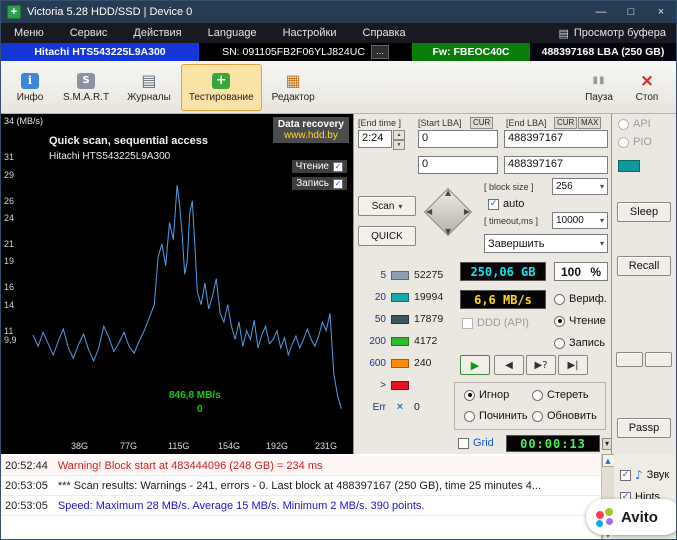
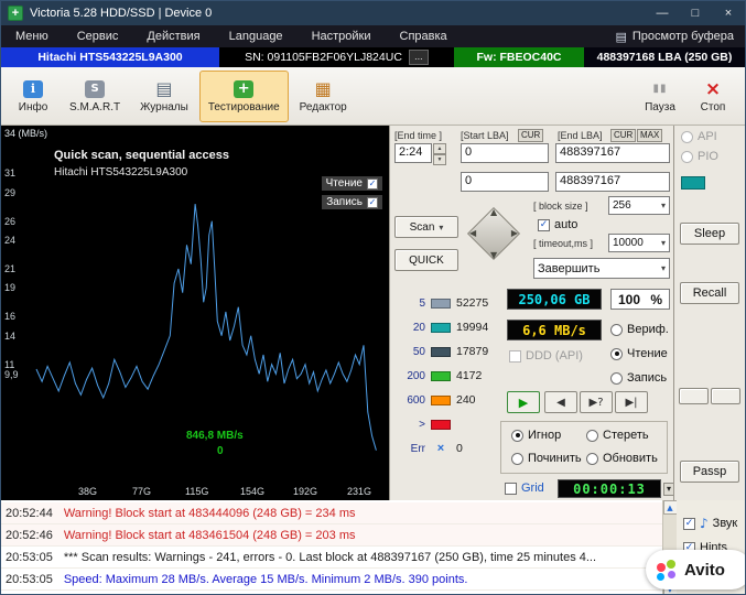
  +
  Victoria 5.28 HDD/SSD | Device 0
  —
  □
  ×
  Меню
  Сервис
  Действия
  Language
  Настройки
  Справка
  ▤
  Просмотр буфера
  Hitachi HTS543225L9A300
  SN: 091105FB2F06YLJ824UC
  ...
  Fw: FBEOC40C
  488397168 LBA (250 GB)
  i
  Инфо
  S
  S.M.A.R.T
  ▤
  Журналы
  +
  Тестирование
  ▦
  Редактор
  ▮▮
  Пауза
  ×
  Стоп
  34 (MB/s)
  Quick scan, sequential access
  Hitachi HTS543225L9A300
- Data recovery
- www.hdd.by
  Чтение
  ✓
  Запись
  ✓
  846,8 MB/s
  0
  31
  29
  26
  24
  21
  19
  16
  14
  11
  9,9
  38G
  77G
  115G
  154G
  192G
  231G
  [End time ]
  [Start LBA]
  CUR
  [End LBA]
  CUR
  MAX
  2:24
  0
  488397167
  0
  488397167
  Scan
  ▾
  QUICK
  ▲
  ▼
  ◀
  ▶
  [ block size ]
  256
  ▾
  ✓
  auto
  [ timeout,ms ]
  10000
  ▾
  Завершить
  ▾
  5
  52275
  20
  19994
  50
  17879
  200
  4172
  600
  240
  >
  Err
  ×
  0
  250,06 GB
  100
  %
  6,6 MB/s
  Вериф.
  Чтение
  Запись
  DDD (API)
  ▶
  ◀
  ▶?
  ▶|
  Игнор
  Стереть
  Починить
  Обновить
  Grid
  00:00:13
  ▾
  API
  PIO
  Sleep
  Recall
  Passp
  20:52:44
  Warning! Block start at 483444096 (248 GB) = 234 ms
+ 20:52:46
+ Warning! Block start at 483461504 (248 GB) = 203 ms
  20:53:05
  *** Scan results: Warnings - 241, errors - 0. Last block at 488397167 (250 GB), time 25 minutes 4...
  20:53:05
  Speed: Maximum 28 MB/s. Average 15 MB/s. Minimum 2 MB/s. 390 points.
  ▲
  ✓
  ♪
  Звук
  ✓
  Hints
  Avito
